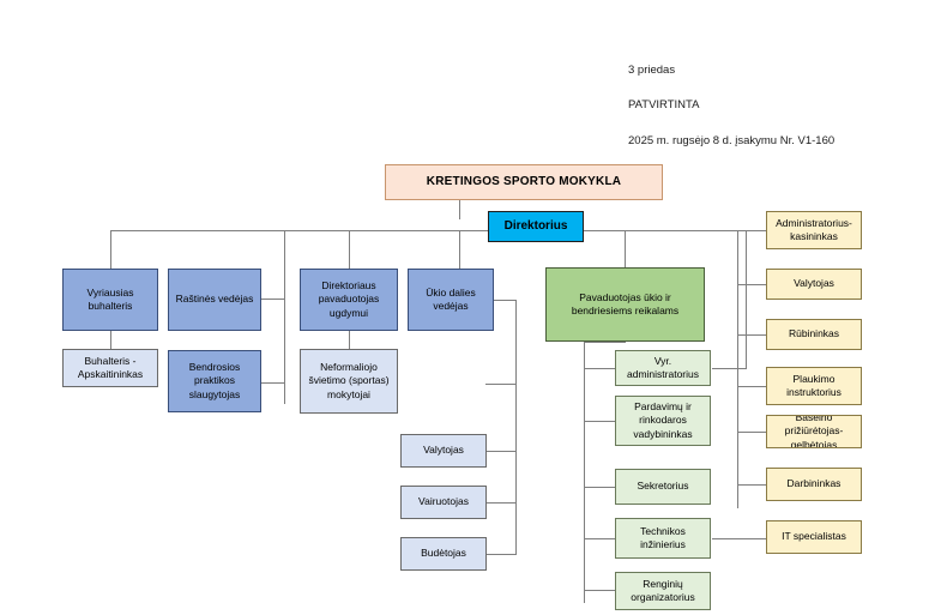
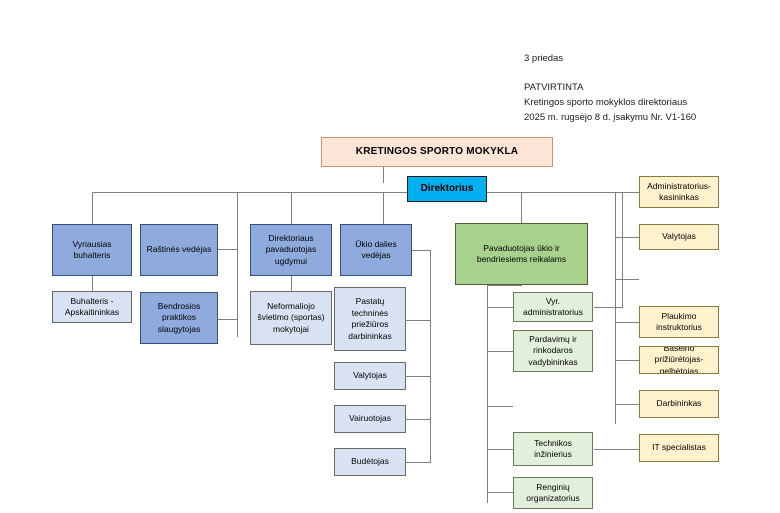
  3 priedas
  PATVIRTINTA
+ Kretingos sporto mokyklos direktoriaus
  2025 m. rugsėjo 8 d. įsakymu Nr. V1-160
  KRETINGOS SPORTO MOKYKLA
  Direktorius
  Vyriausias buhalteris
  Raštinės vedėjas
  Direktoriaus pavaduotojas ugdymui
  Ūkio dalies vedėjas
  Buhalteris - Apskaitininkas
  Bendrosios praktikos slaugytojas
  Neformaliojo švietimo (sportas) mokytojai
+ Pastatų techninės priežiūros darbininkas
  Valytojas
  Vairuotojas
  Budėtojas
  Pavaduotojas ūkio ir bendriesiems reikalams
  Vyr. administratorius
  Pardavimų ir rinkodaros vadybininkas
- Sekretorius
  Technikos inžinierius
  Renginių organizatorius
  Administratorius-kasininkas
  Valytojas
- Rūbininkas
  Plaukimo instruktorius
  Baseino prižiūrėtojas-gelbėtojas
  Darbininkas
  IT specialistas
